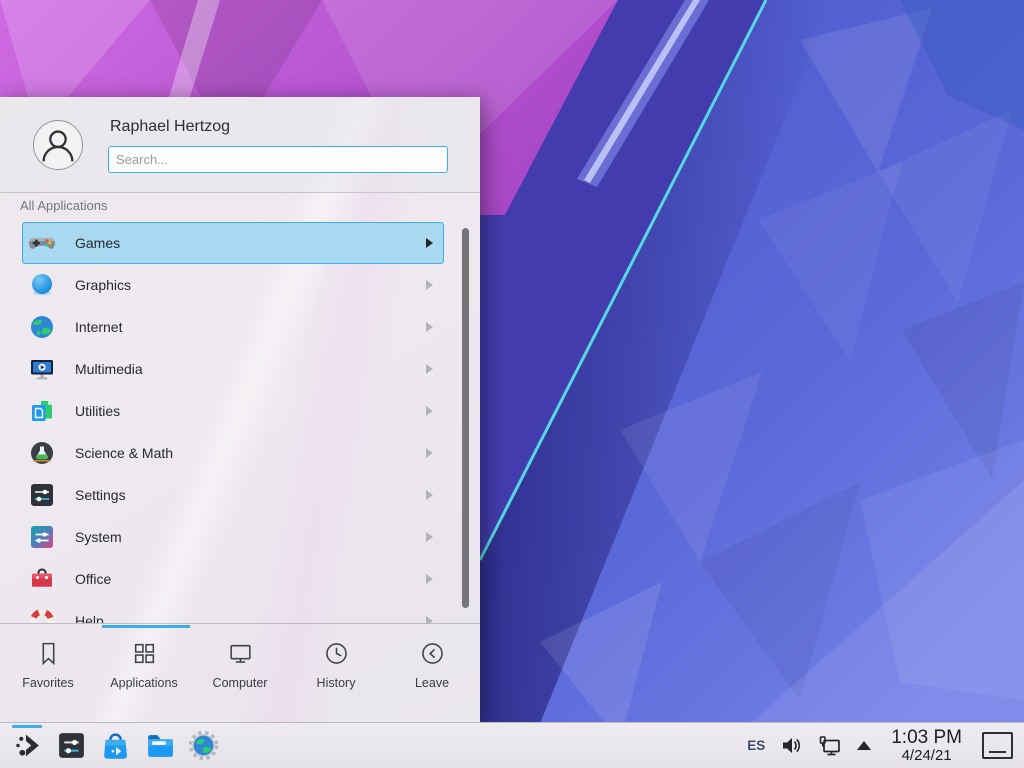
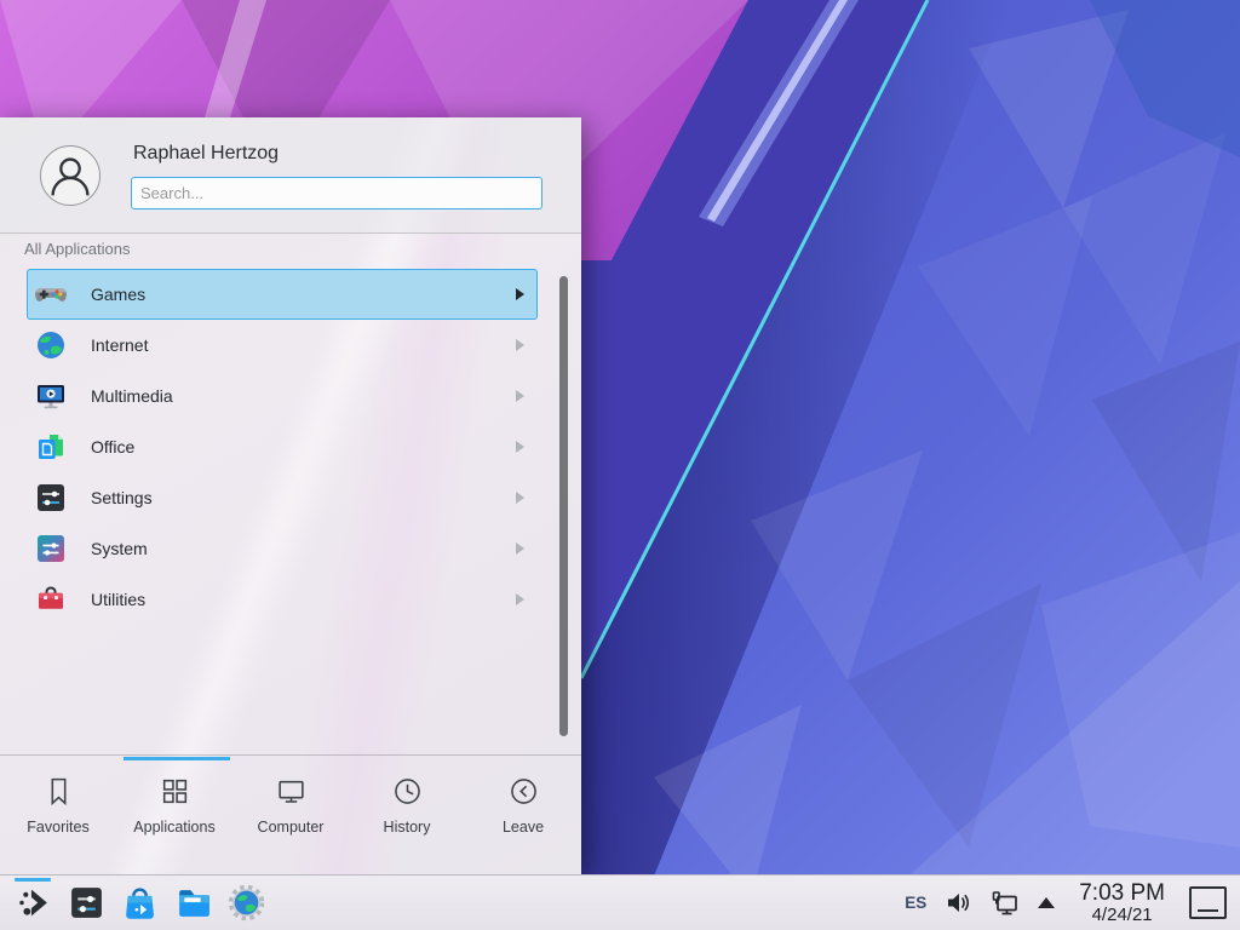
  Raphael Hertzog
  Search...
  All Applications
  Games
- Graphics
  Internet
  Multimedia
- Utilities
+ Office
- Science & Math
  Settings
  System
- Office
+ Utilities
- Help
  Favorites
  Applications
  Computer
  History
  Leave
  ES
- 1:03 PM
+ 7:03 PM
  4/24/21
